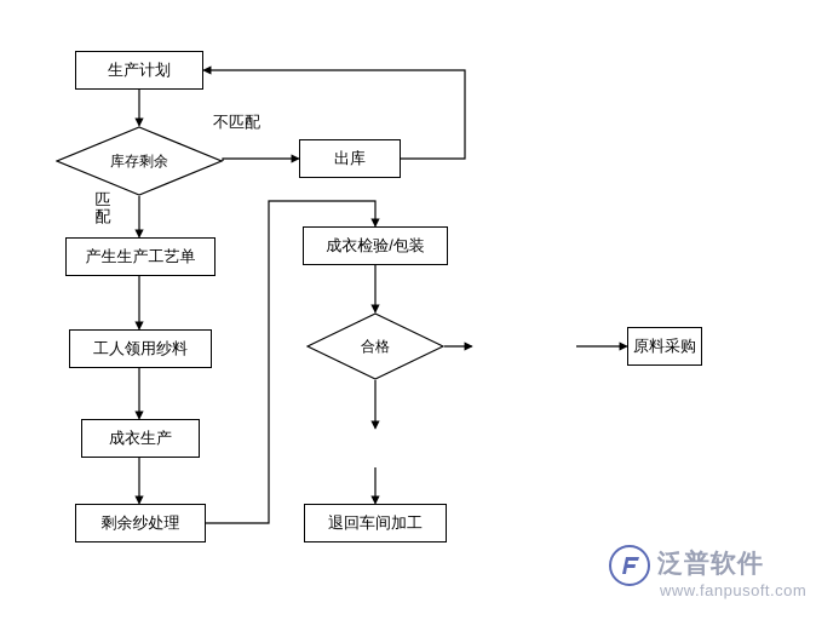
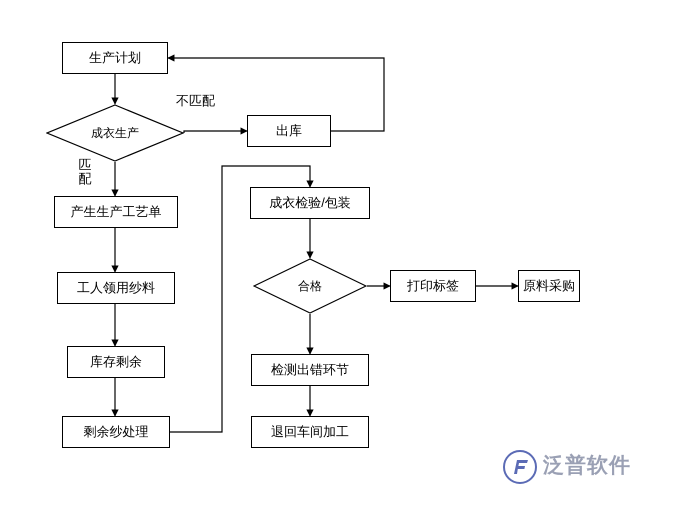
  生产计划
  出库
  产生生产工艺单
  工人领用纱料
- 成衣生产
+ 库存剩余
  剩余纱处理
  成衣检验/包装
+ 打印标签
  原料采购
+ 检测出错环节
  退回车间加工
- 库存剩余
+ 成衣生产
  合格
  不匹配
  匹
  配
  泛普软件
- www.fanpusoft.com
